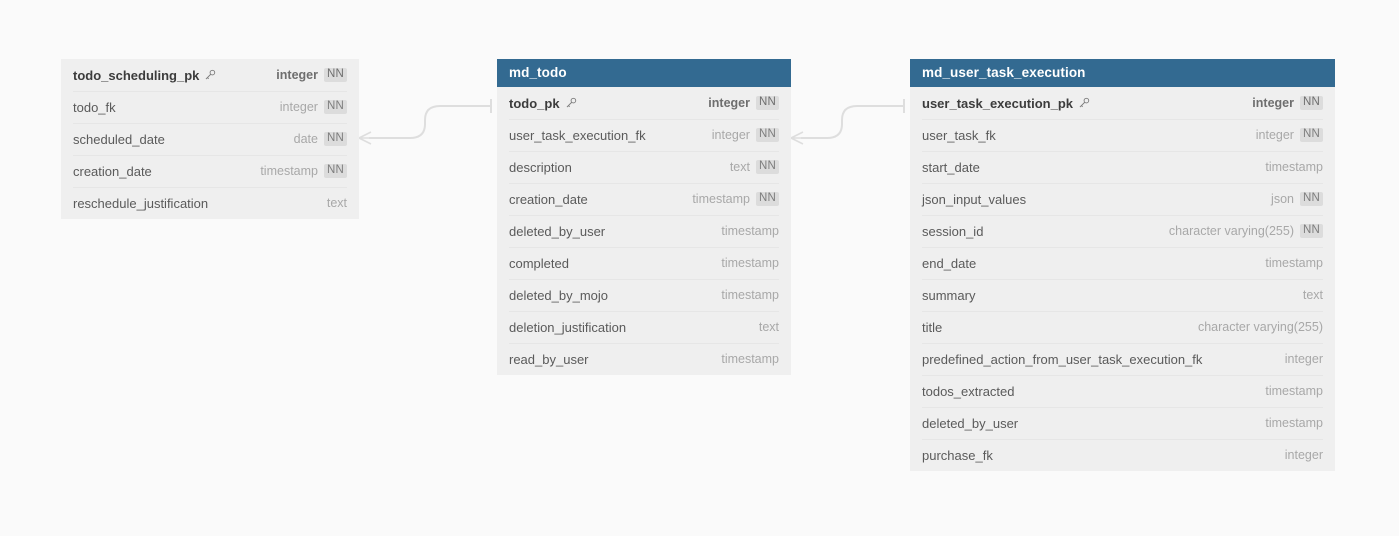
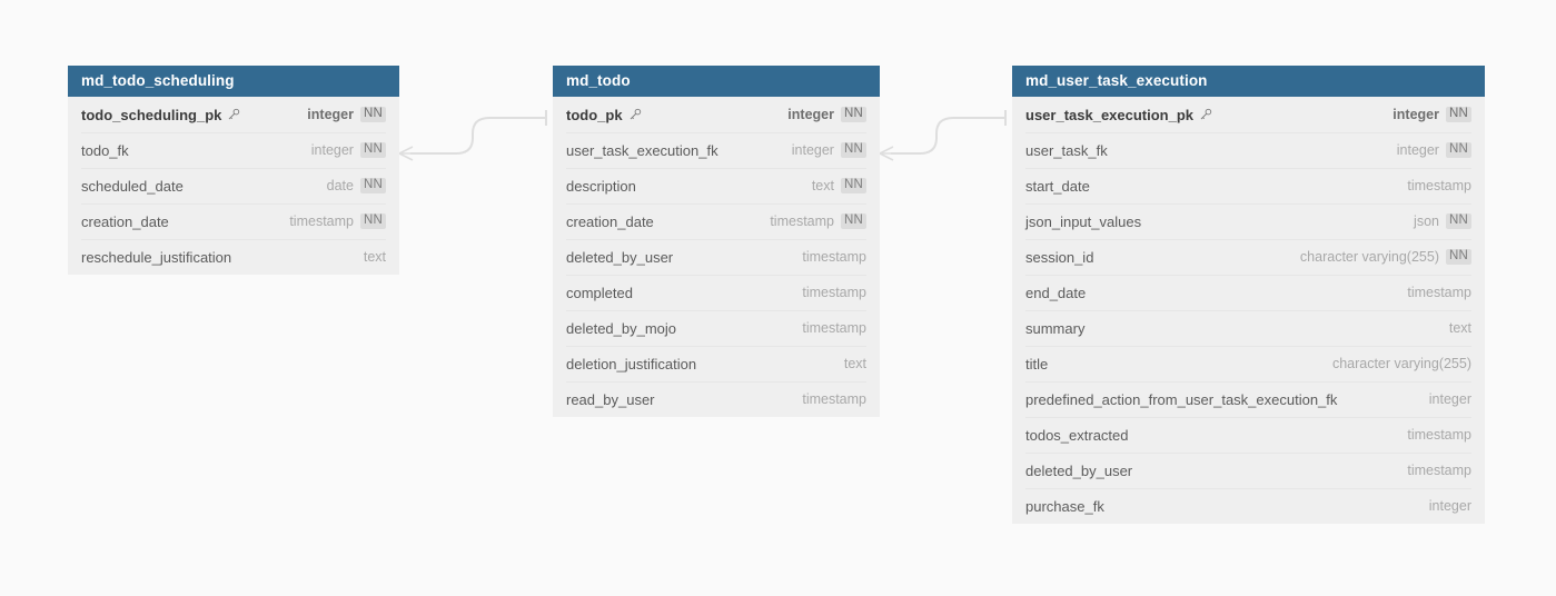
+ md_todo_scheduling
  todo_scheduling_pk
  integer
  NN
  todo_fk
  integer
  NN
  scheduled_date
  date
  NN
  creation_date
  timestamp
  NN
  reschedule_justification
  text
  md_todo
  todo_pk
  integer
  NN
  user_task_execution_fk
  integer
  NN
  description
  text
  NN
  creation_date
  timestamp
  NN
  deleted_by_user
  timestamp
  completed
  timestamp
  deleted_by_mojo
  timestamp
  deletion_justification
  text
  read_by_user
  timestamp
  md_user_task_execution
  user_task_execution_pk
  integer
  NN
  user_task_fk
  integer
  NN
  start_date
  timestamp
  json_input_values
  json
  NN
  session_id
  character varying(255)
  NN
  end_date
  timestamp
  summary
  text
  title
  character varying(255)
  predefined_action_from_user_task_execution_fk
  integer
  todos_extracted
  timestamp
  deleted_by_user
  timestamp
  purchase_fk
  integer
